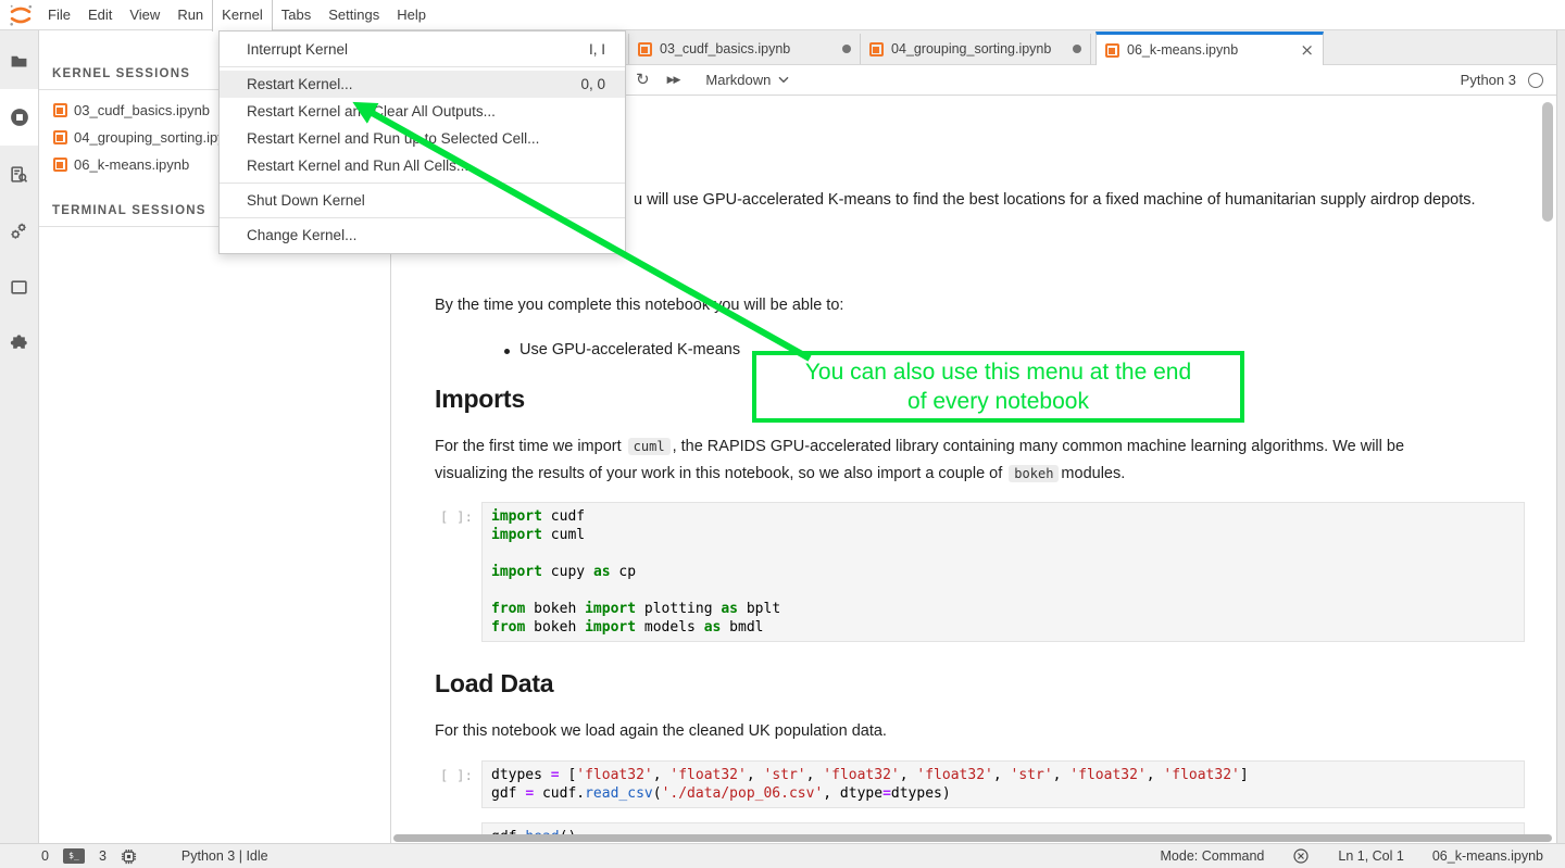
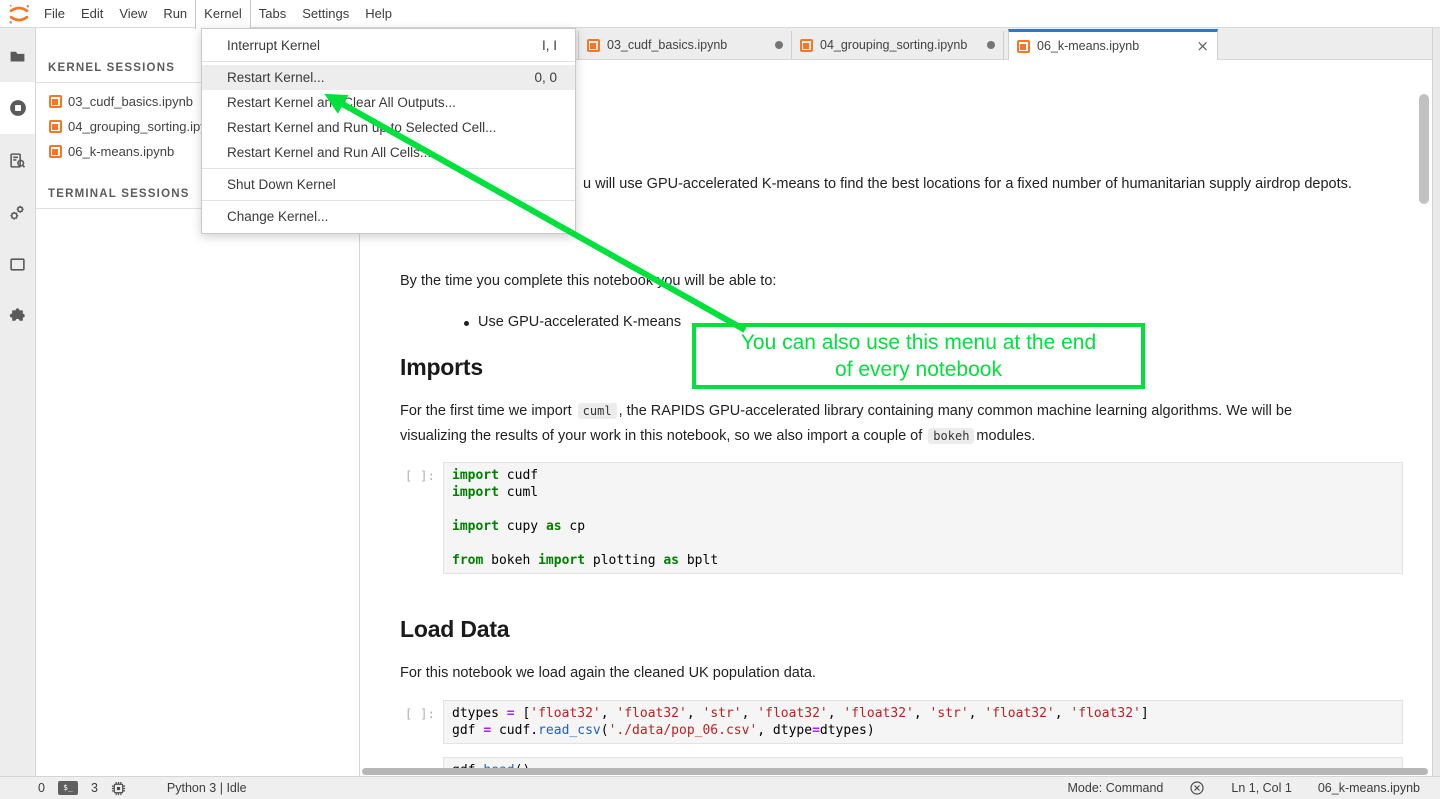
  File
  Edit
  View
  Run
  Kernel
  Tabs
  Settings
  Help
  Interrupt Kernel
  I, I
  Restart Kernel...
  0, 0
  Restart Kernel an Clear All Outputs...
  Restart Kernel and Run u to Selected Cell...
  Restart Kernel and Run All Cells.
  Shut Down Kernel
  Change Kernel...
  KERNEL SESSIONS
  03_cudf_basics.ipynb
  04_grouping_sorting.ip
  06_k-means.ipynb
  TERMINAL SESSIONS
  03_cudf_basics.ipynb
  04_grouping_sorting.ipynb
  06_k-means.ipynb
  ×
- ↻
- ▶▶
- Markdown
- Python 3
- u will use GPU-accelerated K-means to find the best locations for a fixed machine of humanitarian supply airdrop depots.
+ u will use GPU-accelerated K-means to find the best locations for a fixed number of humanitarian supply airdrop depots.
  By the time you complete this notebookou will be able to:
  Use GPU-accelerated K-means
  Imports
  For the first time we import cuml , the RAPIDS GPU-accelerated library containing many common machine learning algorithms. We will be
  visualizing the results of your work in this notebook, so we also import a couple of bokeh modules.
  [ ]:
  import cudf
  import cuml
  import cupy as cp
  from bokeh import plotting as bplt
- from bokeh import models as bmdl
  Load Data
  For this notebook we load again the cleaned UK population data.
  [ ]:
  dtypes = ['float32', 'float32', 'str', 'float32', 'float32', 'str', 'float32', 'float32']
  gdf = cudf.read_csv('./data/pop_06.csv', dtype=dtypes)
  0
  $_
  3
  Python 3 | Idle
  Mode: Command
  Ln 1, Col 1
  06_k-means.ipynb
  You can also use this menu at the end
  of every notebook
